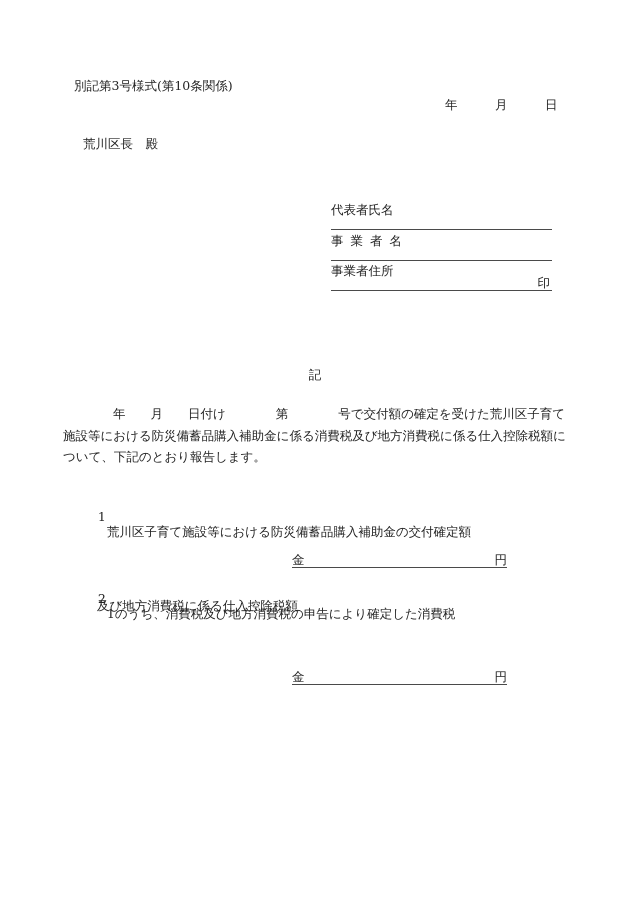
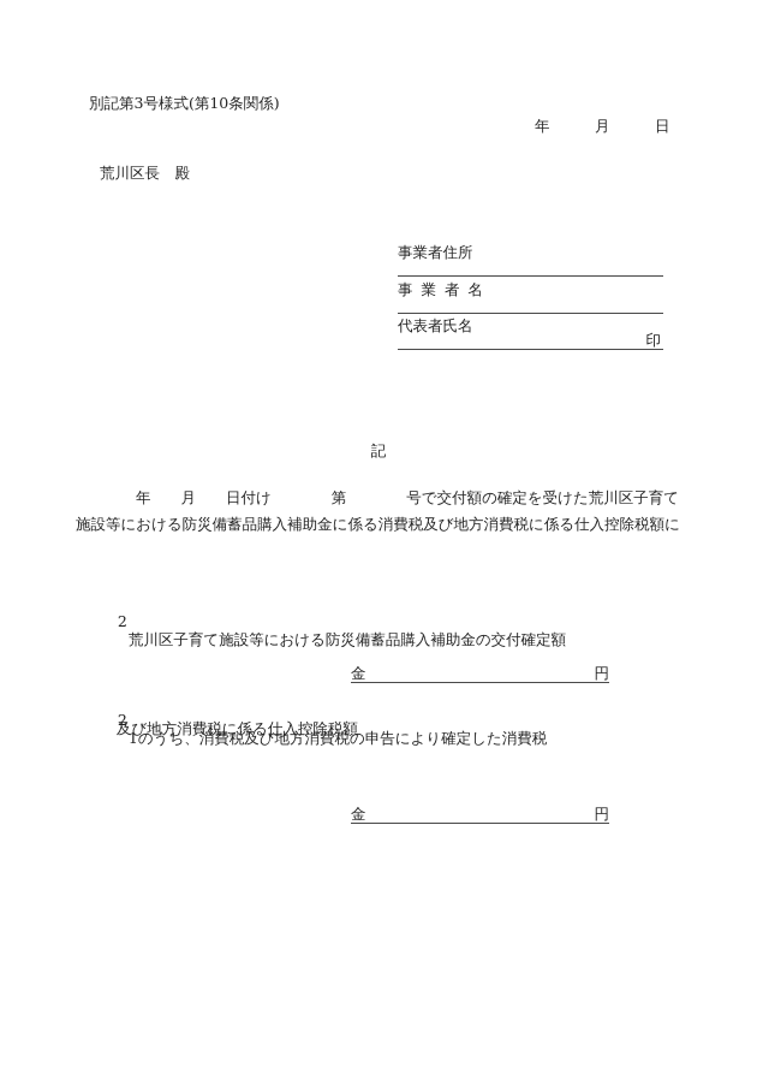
  別記第3号様式(第10条関係)
  年 月 日
  荒川区長 殿
- 代表者氏名
+ 事業者住所
  事 業 者 名
- 事業者住所
+ 代表者氏名
  印
  記
  年 月 日付け 第 号で交付額の確定を受けた荒川区子育て
  施設等における防災備蓄品購入補助金に係る消費税及び地方消費税に係る仕入控除税額に
- ついて、下記のとおり報告します。
- 1 荒川区子育て施設等における防災備蓄品購入補助金の交付確定額
+ 2 荒川区子育て施設等における防災備蓄品購入補助金の交付確定額
  金
  円
  2 1のうち、消費税及び地方消費税の申告により確定した消費税
  及び地方消費税に係る仕入控除税額
  金
  円
